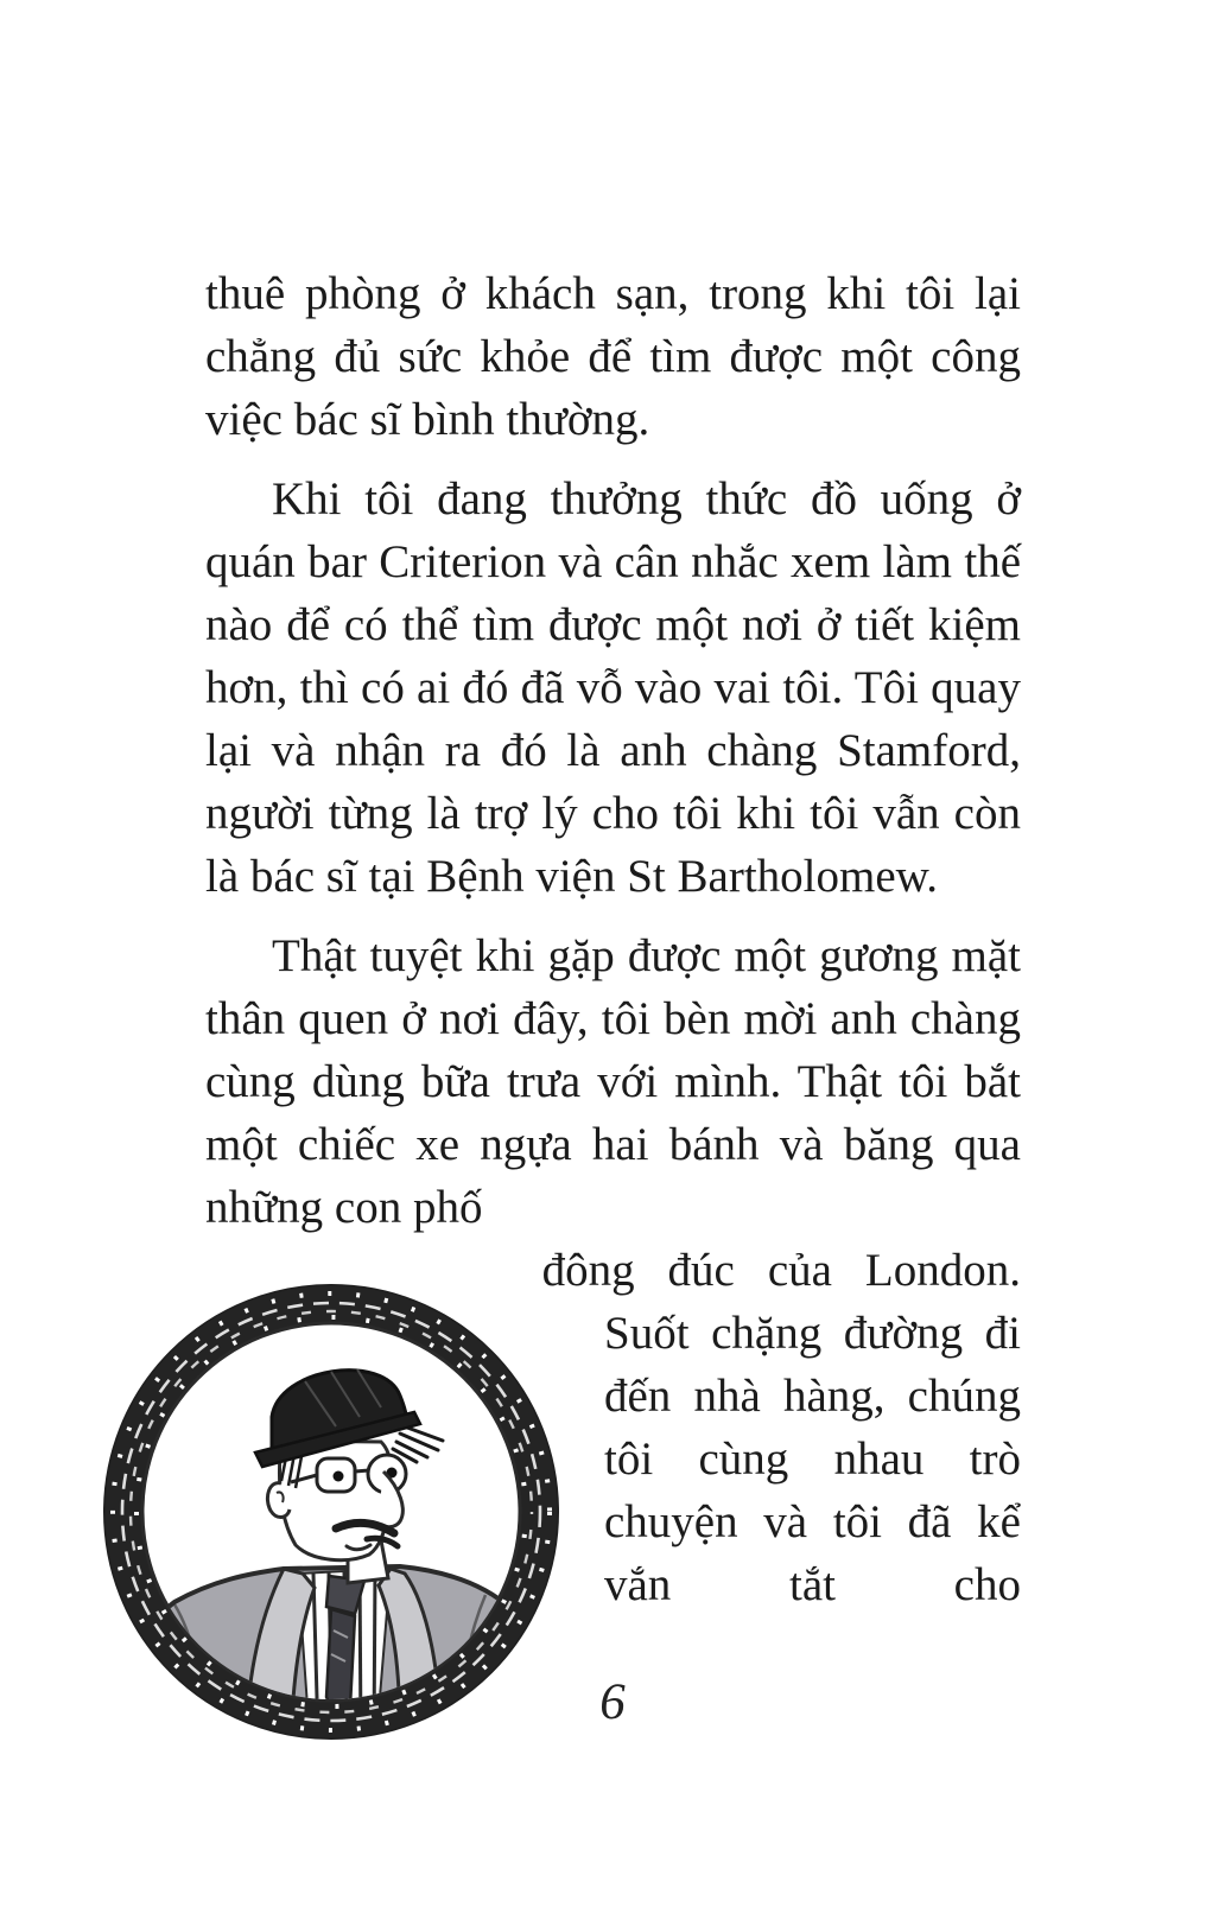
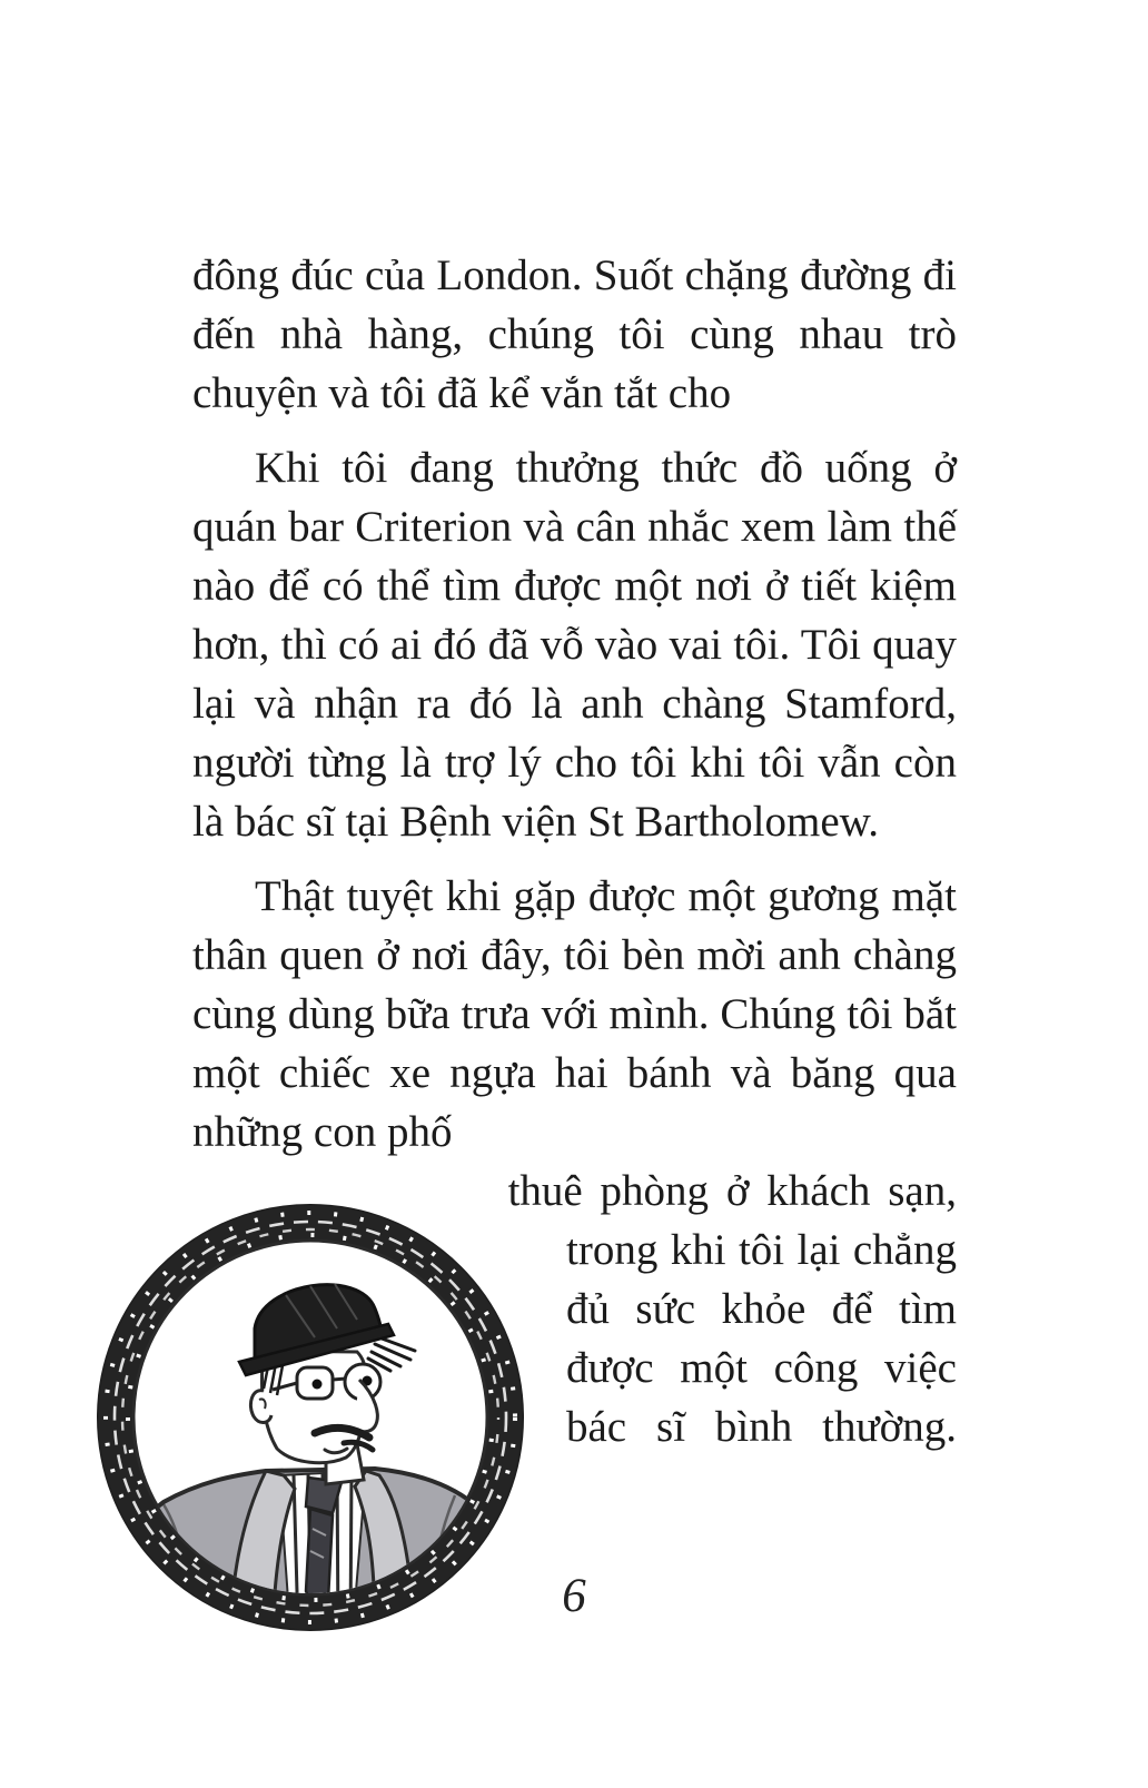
- thuê phòng ở khách sạn, trong khi tôi lại chẳng đủ sức khỏe để tìm được một công việc bác sĩ bình thường.
+ đông đúc của London. Suốt chặng đường đi đến nhà hàng, chúng tôi cùng nhau trò chuyện và tôi đã kể vắn tắt cho
  Khi tôi đang thưởng thức đồ uống ở quán bar Criterion và cân nhắc xem làm thế nào để có thể tìm được một nơi ở tiết kiệm hơn, thì có ai đó đã vỗ vào vai tôi. Tôi quay lại và nhận ra đó là anh chàng Stamford, người từng là trợ lý cho tôi khi tôi vẫn còn là bác sĩ tại Bệnh viện St Bartholomew.
- Thật tuyệt khi gặp được một gương mặt thân quen ở nơi đây, tôi bèn mời anh chàng cùng dùng bữa trưa với mình. Thật tôi bắt một chiếc xe ngựa hai bánh và băng qua những con phố
+ Thật tuyệt khi gặp được một gương mặt thân quen ở nơi đây, tôi bèn mời anh chàng cùng dùng bữa trưa với mình. Chúng tôi bắt một chiếc xe ngựa hai bánh và băng qua những con phố
- đông đúc của London. Suốt chặng đường đi đến nhà hàng, chúng tôi cùng nhau trò chuyện và tôi đã kể vắn tắt cho
+ thuê phòng ở khách sạn, trong khi tôi lại chẳng đủ sức khỏe để tìm được một công việc bác sĩ bình thường.
  6
